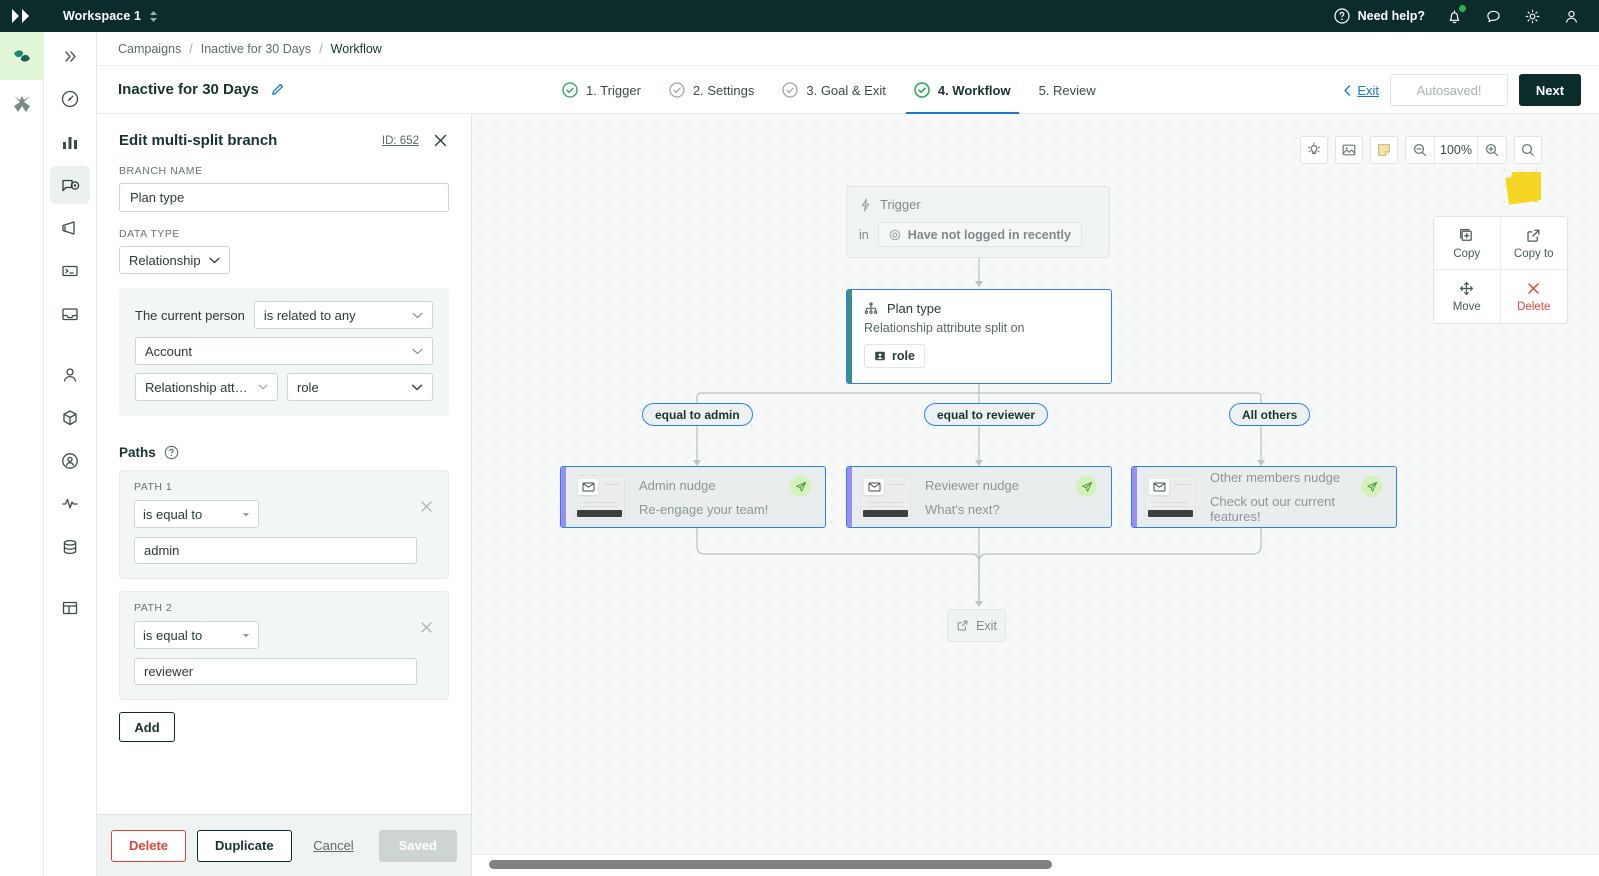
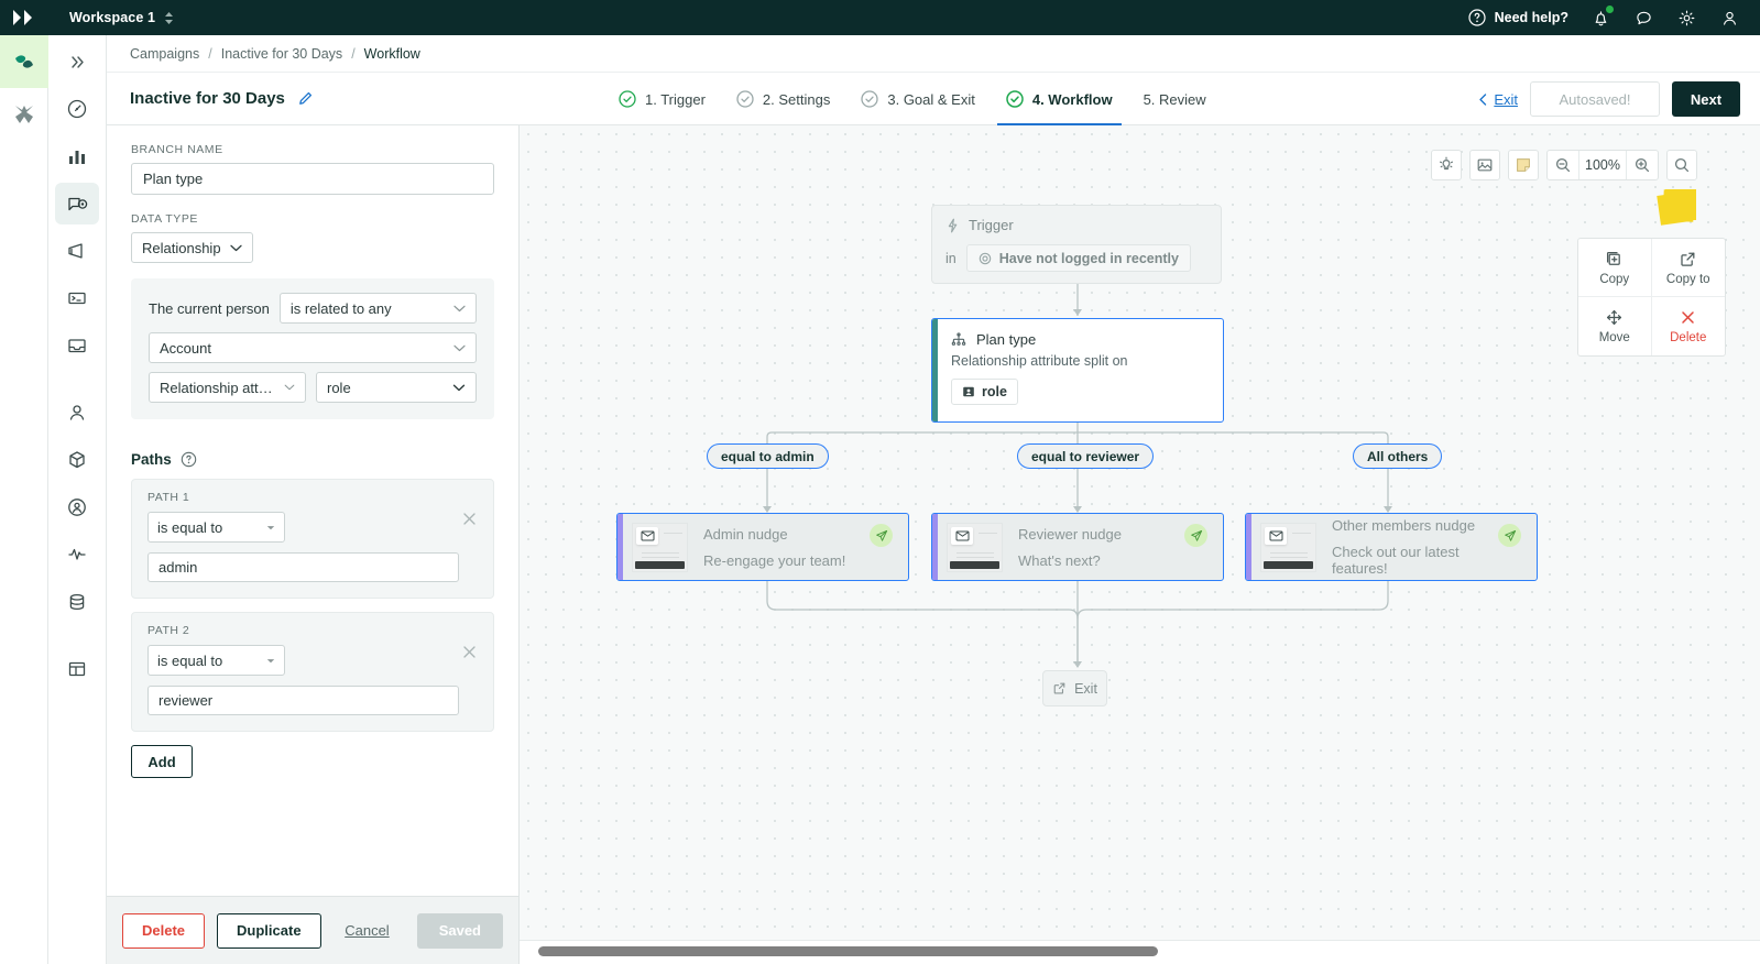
  Workspace 1
  Need help?
  Campaigns
  /
  Inactive for 30 Days
  /
  Workflow
  Inactive for 30 Days
  1. Trigger
  2. Settings
  3. Goal & Exit
  4. Workflow
  5. Review
  Exit
  Autosaved!
  Next
- Edit multi-split branch
- ID: 652
  BRANCH NAME
  Plan type
  DATA TYPE
  Relationship
  The current person
  is related to any
  Account
  Relationship attri..
  role
  Paths
  PATH 1
  is equal to
  admin
  PATH 2
  is equal to
  reviewer
  Add
  Delete
  Duplicate
  Cancel
  Saved
  100%
  Copy
  Copy to
  Move
  Delete
  Trigger
  in
  Have not logged in recently
  Plan type
  Relationship attribute split on
  role
  equal to admin
  equal to reviewer
  All others
  Admin nudge
  Re-engage your team!
  Reviewer nudge
  What's next?
  Other members nudge
- Check out our current features!
+ Check out our latest features!
  Exit
